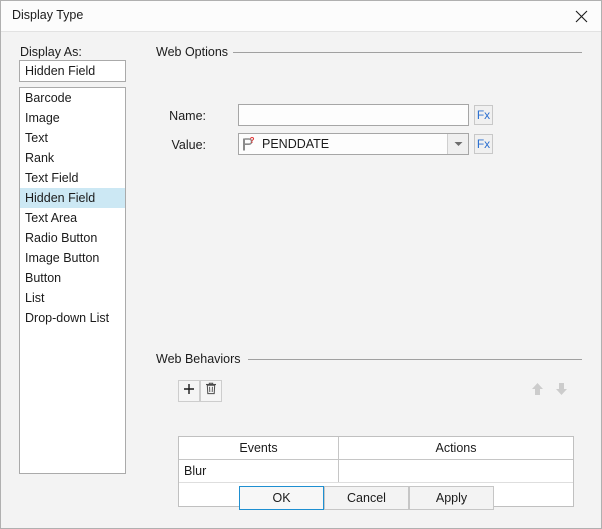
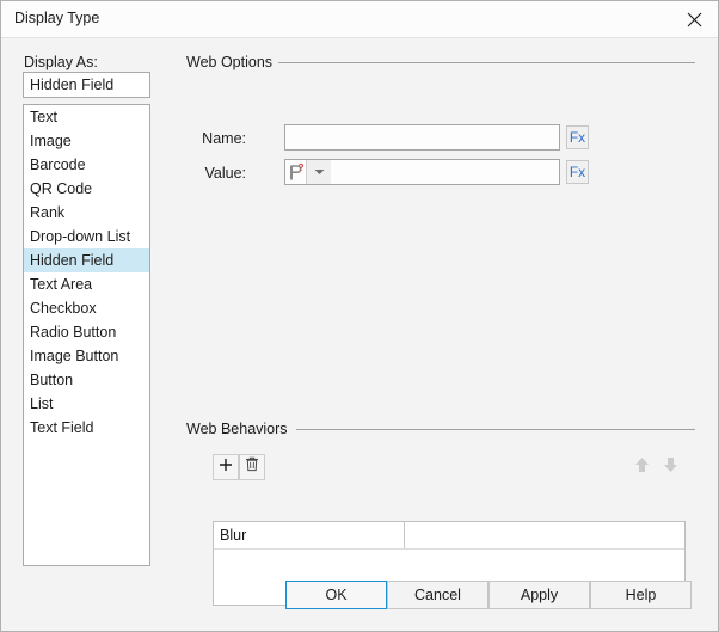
  Display Type
  Display As:
  Hidden Field
- Barcode
+ Text
  Image
- Text
+ Barcode
+ QR Code
  Rank
- Text Field
+ Drop-down List
  Hidden Field
  Text Area
+ Checkbox
  Radio Button
  Image Button
  Button
  List
- Drop-down List
+ Text Field
  Web Options
  Name:
  Fx
  Value:
  ?
- PENDDATE
  Fx
  Web Behaviors
- Events
- Actions
  Blur
  OK
  Cancel
  Apply
+ Help
